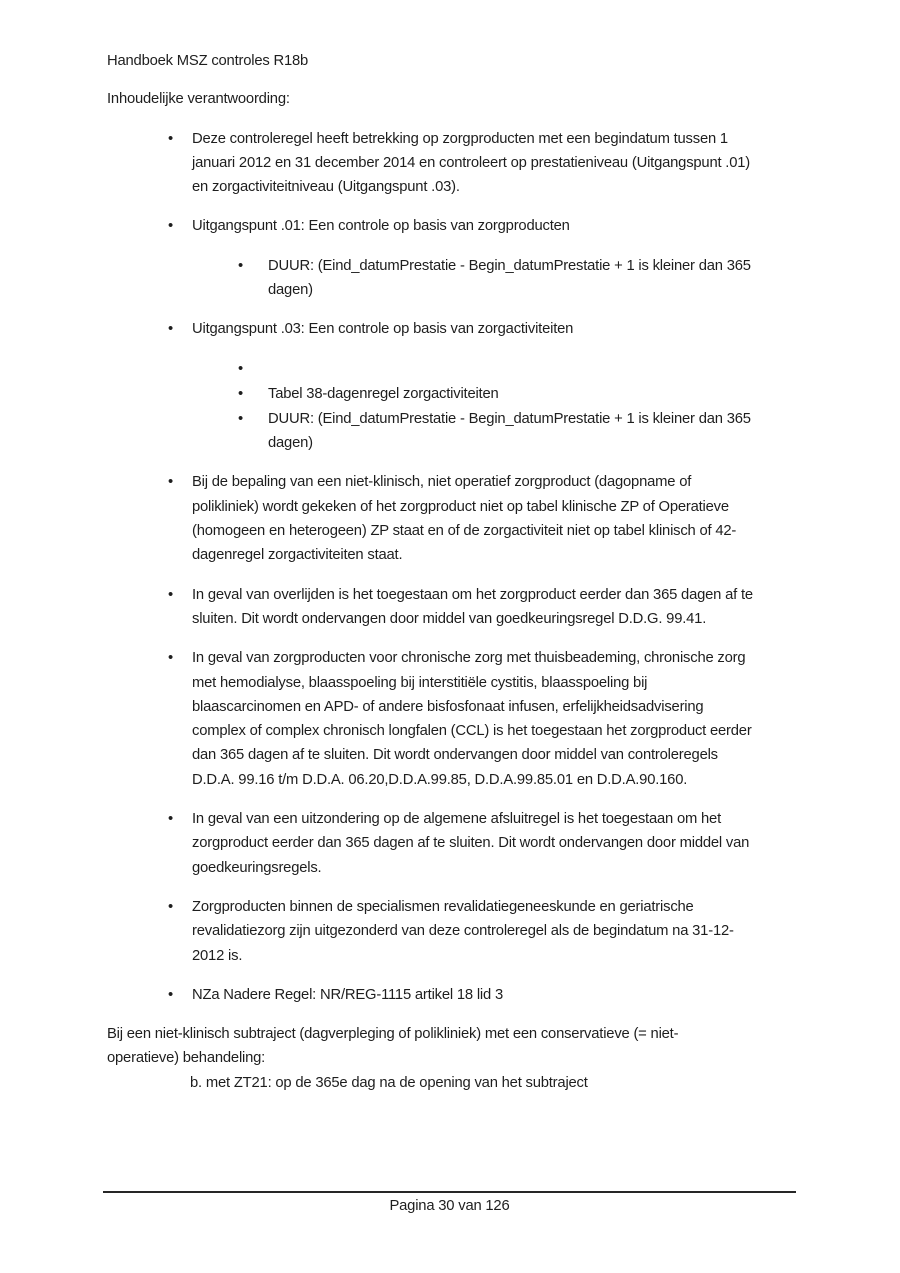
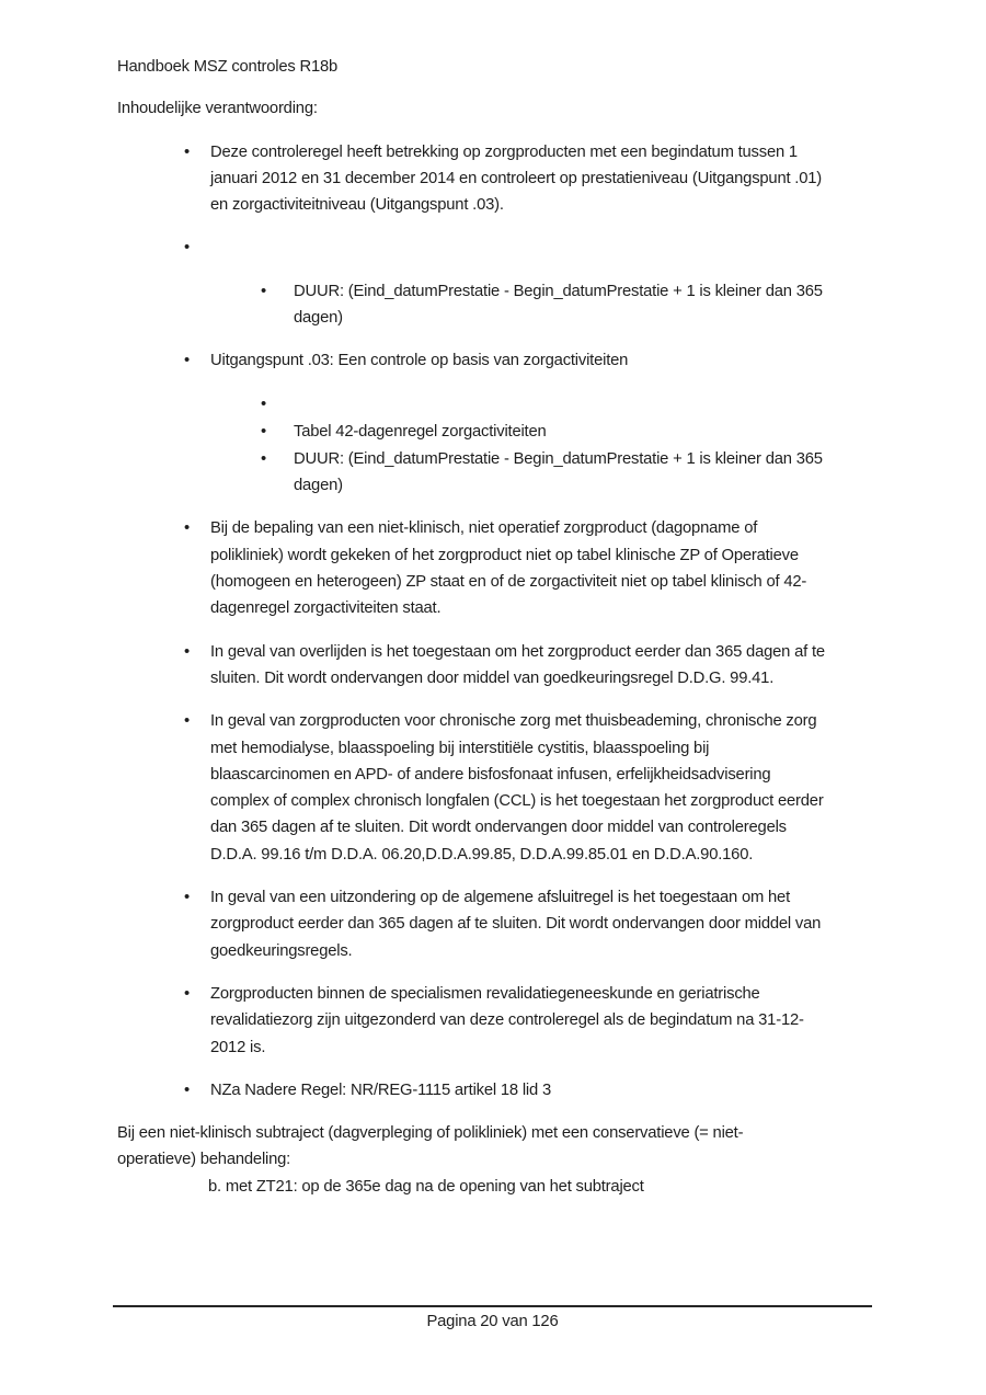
  Handboek MSZ controles R18b
  Inhoudelijke verantwoording:
  •
  Deze controleregel heeft betrekking op zorgproducten met een begindatum tussen 1
  januari 2012 en 31 december 2014 en controleert op prestatieniveau (Uitgangspunt .01)
  en zorgactiviteitniveau (Uitgangspunt .03).
  •
- Uitgangspunt .01: Een controle op basis van zorgproducten
  •
  DUUR: (Eind_datumPrestatie - Begin_datumPrestatie + 1 is kleiner dan 365
  dagen)
  •
  Uitgangspunt .03: Een controle op basis van zorgactiviteiten
  •
  •
- Tabel 38-dagenregel zorgactiviteiten
+ Tabel 42-dagenregel zorgactiviteiten
  •
  DUUR: (Eind_datumPrestatie - Begin_datumPrestatie + 1 is kleiner dan 365
  dagen)
  •
  Bij de bepaling van een niet-klinisch, niet operatief zorgproduct (dagopname of
  polikliniek) wordt gekeken of het zorgproduct niet op tabel klinische ZP of Operatieve
  (homogeen en heterogeen) ZP staat en of de zorgactiviteit niet op tabel klinisch of 42-
  dagenregel zorgactiviteiten staat.
  •
  In geval van overlijden is het toegestaan om het zorgproduct eerder dan 365 dagen af te
  sluiten. Dit wordt ondervangen door middel van goedkeuringsregel D.D.G. 99.41.
  •
  In geval van zorgproducten voor chronische zorg met thuisbeademing, chronische zorg
  met hemodialyse, blaasspoeling bij interstitiële cystitis, blaasspoeling bij
  blaascarcinomen en APD- of andere bisfosfonaat infusen, erfelijkheidsadvisering
  complex of complex chronisch longfalen (CCL) is het toegestaan het zorgproduct eerder
  dan 365 dagen af te sluiten. Dit wordt ondervangen door middel van controleregels
  D.D.A. 99.16 t/m D.D.A. 06.20,D.D.A.99.85, D.D.A.99.85.01 en D.D.A.90.160.
  •
  In geval van een uitzondering op de algemene afsluitregel is het toegestaan om het
  zorgproduct eerder dan 365 dagen af te sluiten. Dit wordt ondervangen door middel van
  goedkeuringsregels.
  •
  Zorgproducten binnen de specialismen revalidatiegeneeskunde en geriatrische
  revalidatiezorg zijn uitgezonderd van deze controleregel als de begindatum na 31-12-
  2012 is.
  •
  NZa Nadere Regel: NR/REG-1115 artikel 18 lid 3
  Bij een niet-klinisch subtraject (dagverpleging of polikliniek) met een conservatieve (= niet-
  operatieve) behandeling:
  b. met ZT21: op de 365e dag na de opening van het subtraject
- Pagina 30 van 126
+ Pagina 20 van 126
